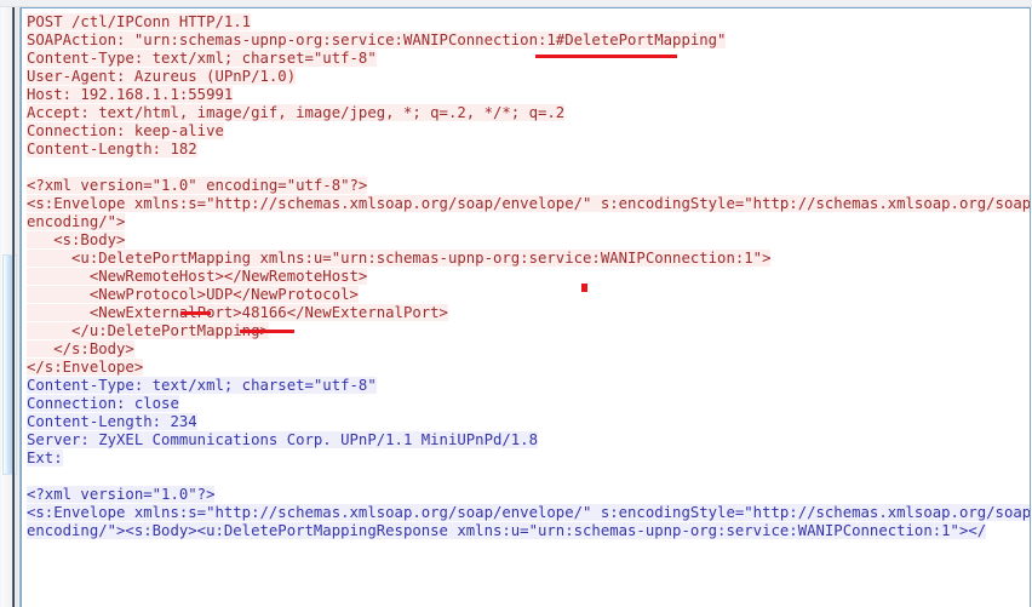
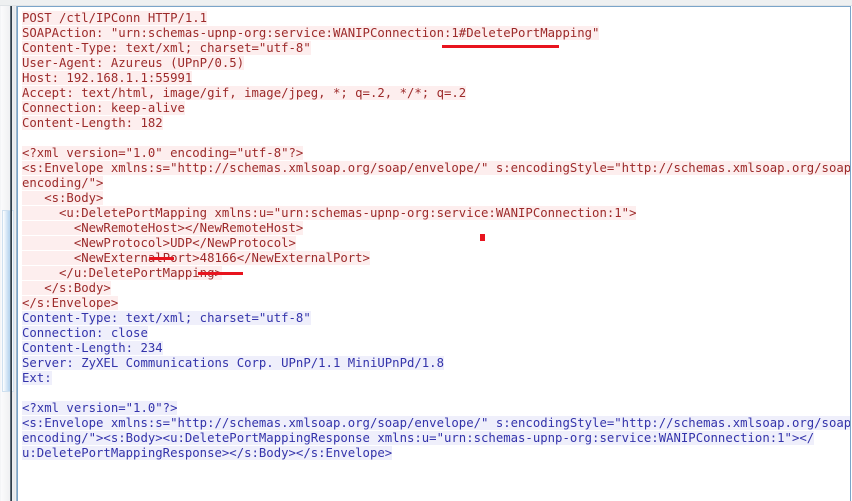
  POST /ctl/IPConn HTTP/1.1
  SOAPAction: "urn:schemas-upnp-org:service:WANIPConnection:1#DeletePortMapping"
  Content-Type: text/xml; charset="utf-8"
- User-Agent: Azureus (UPnP/1.0)
+ User-Agent: Azureus (UPnP/0.5)
  Host: 192.168.1.1:55991
  Accept: text/html, image/gif, image/jpeg, *; q=.2, */*; q=.2
  Connection: keep-alive
  Content-Length: 182
  <?xml version="1.0" encoding="utf-8"?>
  <s:Envelope xmlns:s="http://schemas.xmlsoap.org/soap/envelope/" s:encodingStyle="http://schemas.xmlsoap.org/soap
  encoding/">
  <s:Body>
  <u:DeletePortMapping xmlns:u="urn:schemas-upnp-org:service:WANIPConnection:1">
  <NewRemoteHost></NewRemoteHost>
  <NewProtocol>UDP</NewProtocol>
  <NewExternrt>48166</NewExternalPort>
  </u:DeletePortMappi
  </s:Body>
  </s:Envelope>
  Content-Type: text/xml; charset="utf-8"
  Connection: close
  Content-Length: 234
  Server: ZyXEL Communications Corp. UPnP/1.1 MiniUPnPd/1.8
  Ext:
  <?xml version="1.0"?>
  <s:Envelope xmlns:s="http://schemas.xmlsoap.org/soap/envelope/" s:encodingStyle="http://schemas.xmlsoap.org/soap
  encoding/"><s:Body><u:DeletePortMappingResponse xmlns:u="urn:schemas-upnp-org:service:WANIPConnection:1"></
+ u:DeletePortMappingResponse></s:Body></s:Envelope>
